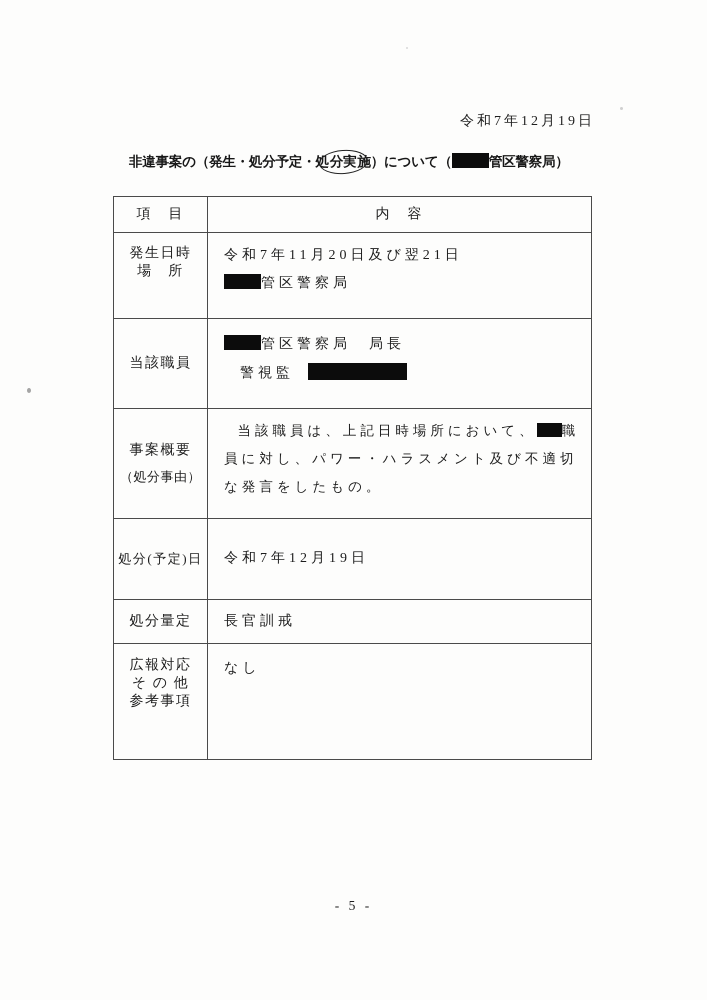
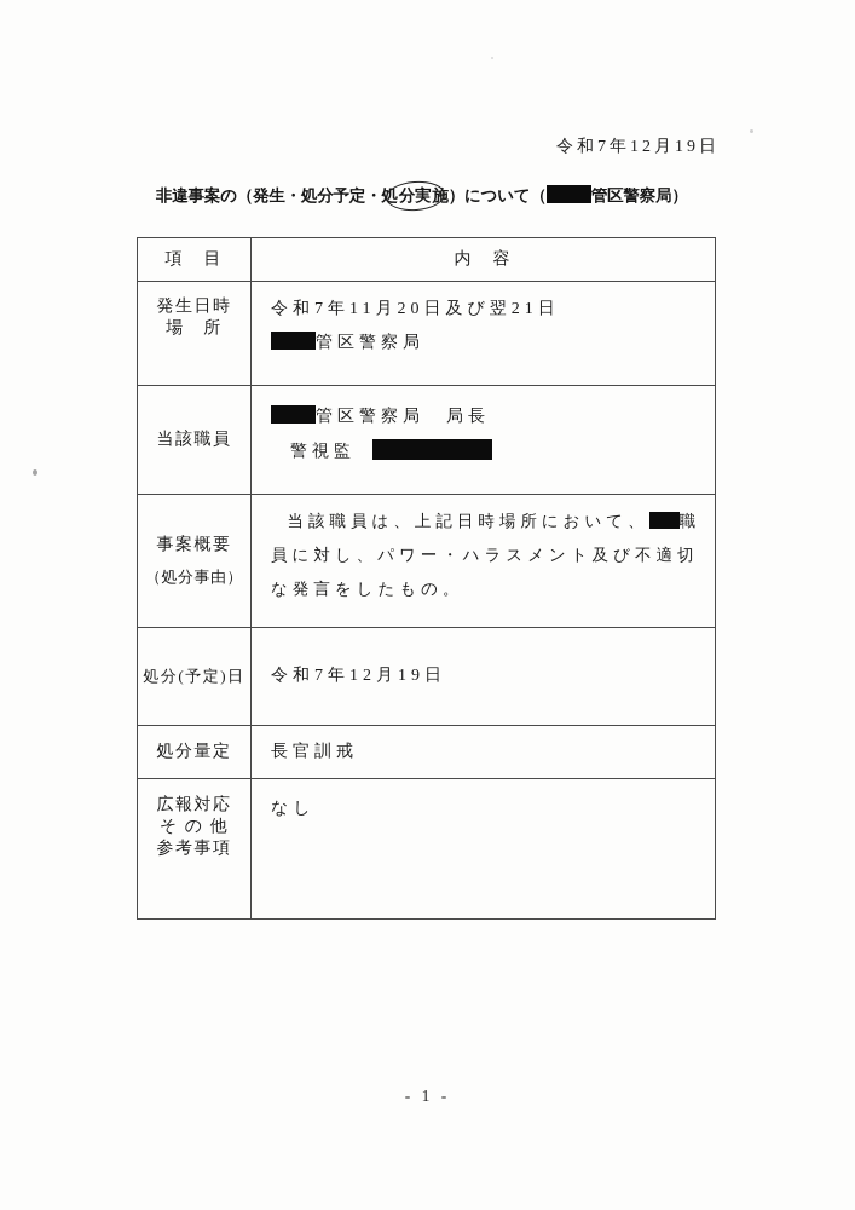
  令和7年12月19日
  非違事案の（発生・処分予定・処分実施）について（ 管区警察局）
  項 目	内 容
  発生日時 場 所	令和7年11月20日及び翌21日 管区警察局
  当該職員	管区警察局 局長 警視監
  事案概要 （処分事由）	当該職員は、上記日時場所において、 職員に対し、パワー・ハラスメント及び不適切な発言をしたもの。
  処分(予定)日	令和7年12月19日
  処分量定	長官訓戒
  広報対応 そ の 他 参考事項	なし
- - 5 -
+ - 1 -
